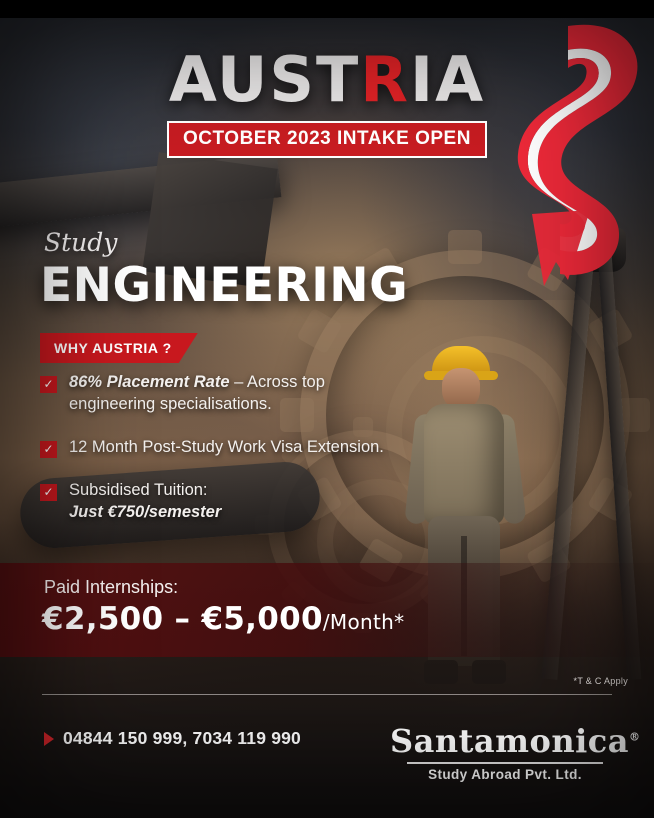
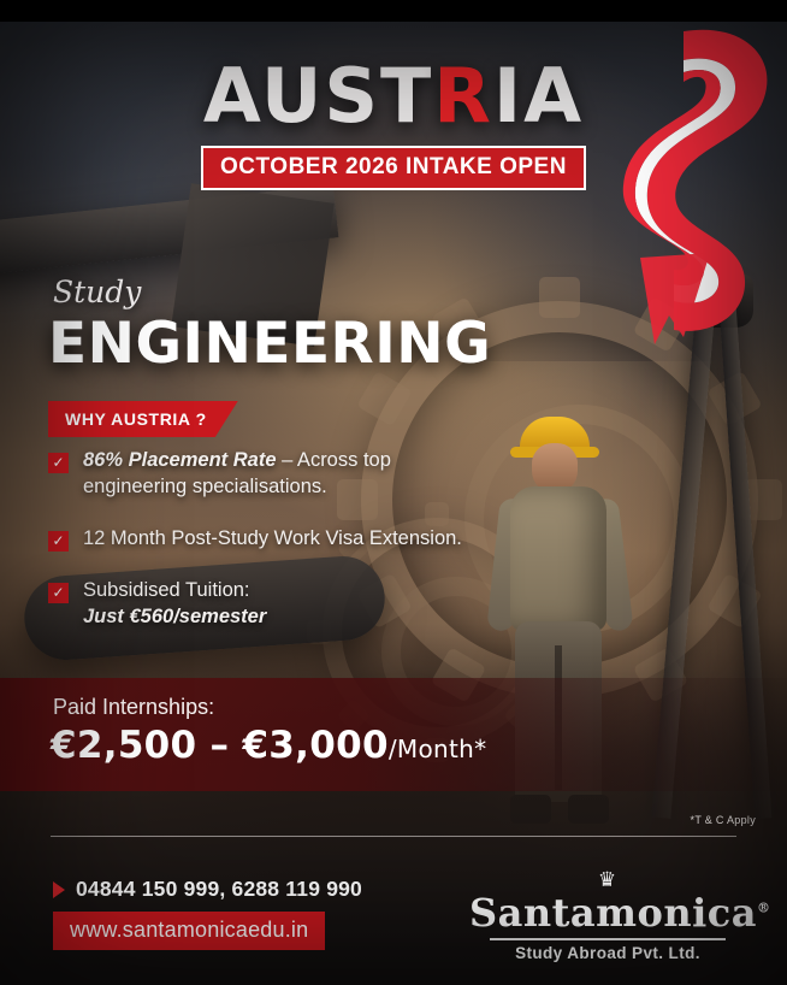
  AUSTRIA
- OCTOBER 2023 INTAKE OPEN
+ OCTOBER 2026 INTAKE OPEN
  Study
  ENGINEERING
  WHY AUSTRIA ?
  ✓
  86% Placement Rate – Across top engineering specialisations.
  ✓
  12 Month Post-Study Work Visa Extension.
  ✓
  Subsidised Tuition:
- Just €750/semester
+ Just €560/semester
  Paid Internships:
- €2,500 – €5,000/Month*
+ €2,500 – €3,000/Month*
  *T & C Apply
- 04844 150 999, 7034 119 990
+ 04844 150 999, 6288 119 990
+ www.santamonicaedu.in
+ ♛
  Santamonica®
  Study Abroad Pvt. Ltd.
